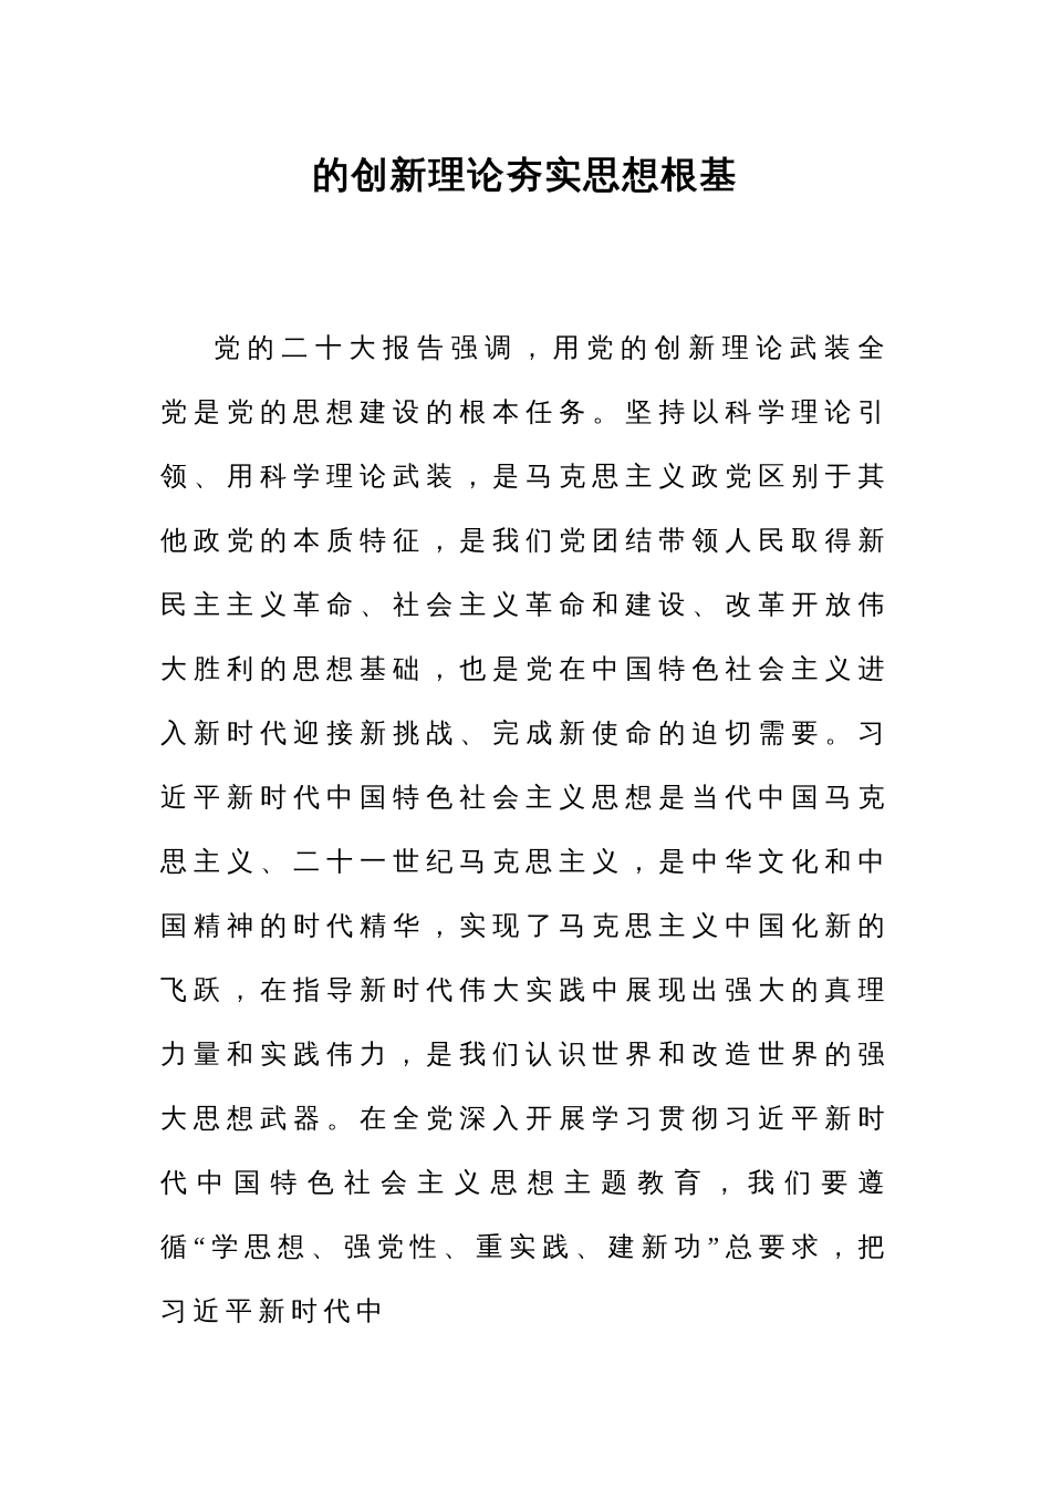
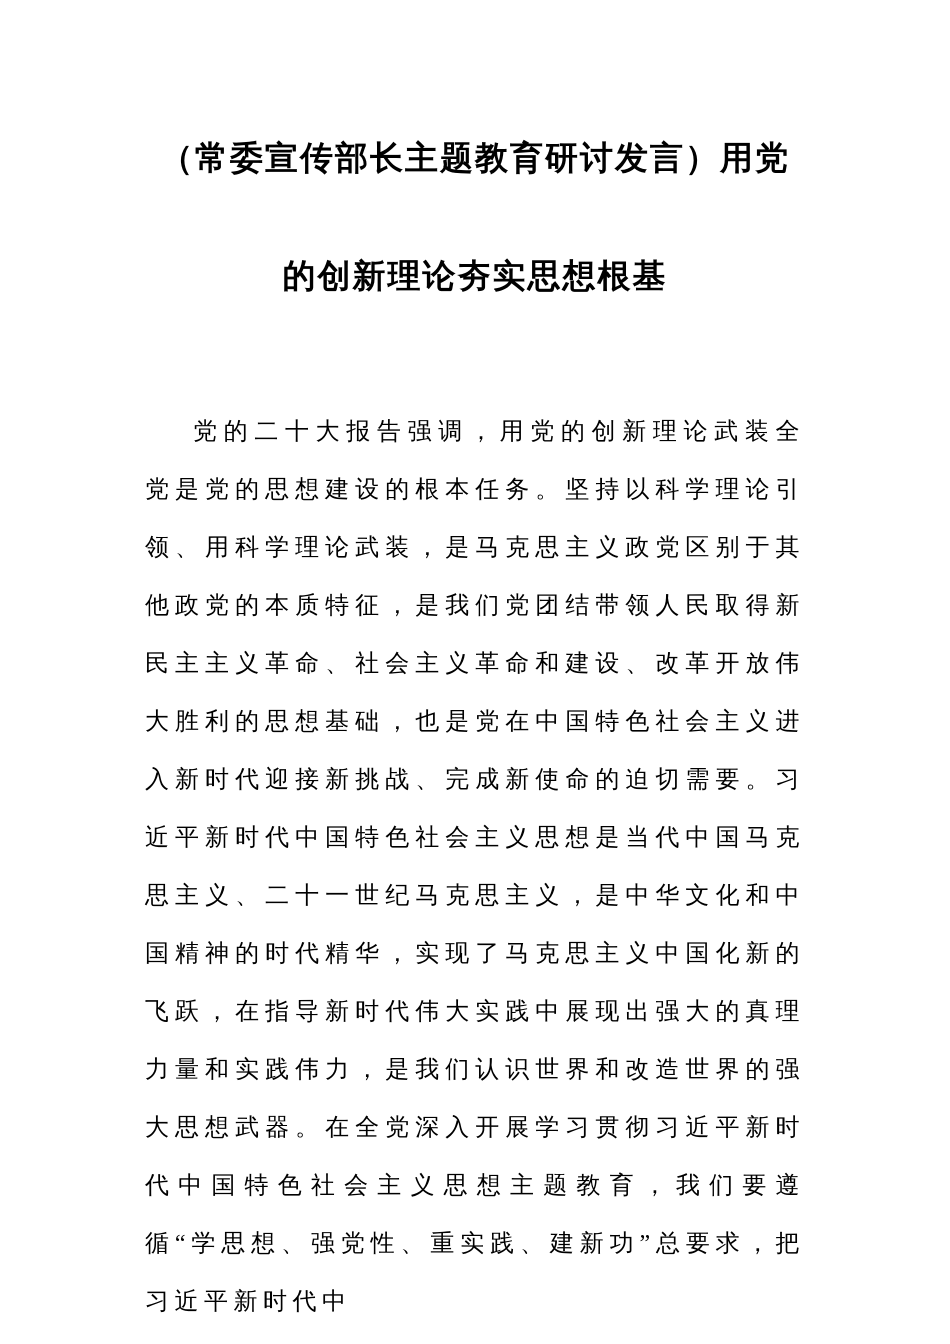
+ （常委宣传部长主题教育研讨发言）用党
  的创新理论夯实思想根基
  党的二十大报告强调，用党的创新理论武装全党是党的思想建设的根本任务。坚持以科学理论引领、用科学理论武装，是马克思主义政党区别于其他政党的本质特征，是我们党团结带领人民取得新民主主义革命、社会主义革命和建设、改革开放伟大胜利的思想基础，也是党在中国特色社会主义进入新时代迎接新挑战、完成新使命的迫切需要。习近平新时代中国特色社会主义思想是当代中国马克思主义、二十一世纪马克思主义，是中华文化和中国精神的时代精华，实现了马克思主义中国化新的飞跃，在指导新时代伟大实践中展现出强大的真理力量和实践伟力，是我们认识世界和改造世界的强大思想武器。在全党深入开展学习贯彻习近平新时代中国特色社会主义思想主题教育，我们要遵循“学思想、强党性、重实践、建新功”总要求，把习近平新时代中
